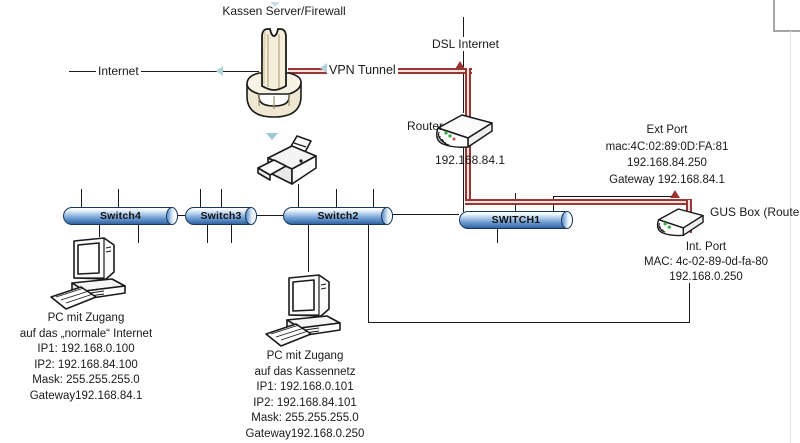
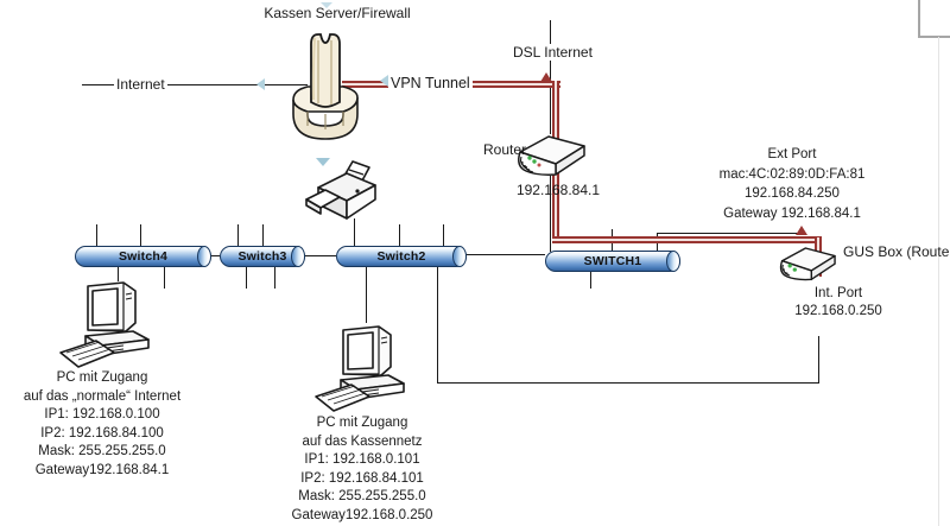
  Switch4
  Switch3
  Switch2
  SWITCH1
  Kassen Server/Firewall
  Internet
  VPN Tunnel
  DSL Internet
  Router
  192.168.84.1
  Ext Port
  mac:4C:02:89:0D:FA:81
  192.168.84.250
  Gateway 192.168.84.1
  GUS Box (Route
  Int. Port
- MAC: 4c-02-89-0d-fa-80
  192.168.0.250
  PC mit Zugang
  auf das „normale“ Internet
  IP1: 192.168.0.100
  IP2: 192.168.84.100
  Mask: 255.255.255.0
  Gateway192.168.84.1
  PC mit Zugang
  auf das Kassennetz
  IP1: 192.168.0.101
  IP2: 192.168.84.101
  Mask: 255.255.255.0
  Gateway192.168.0.250
